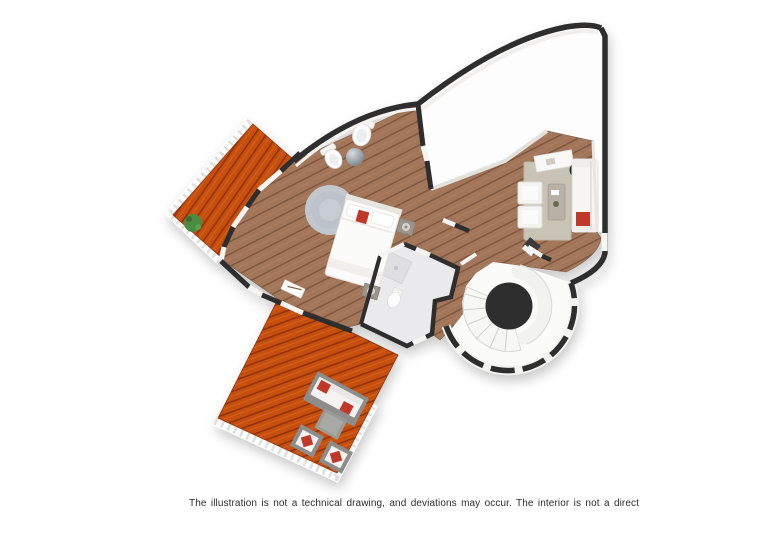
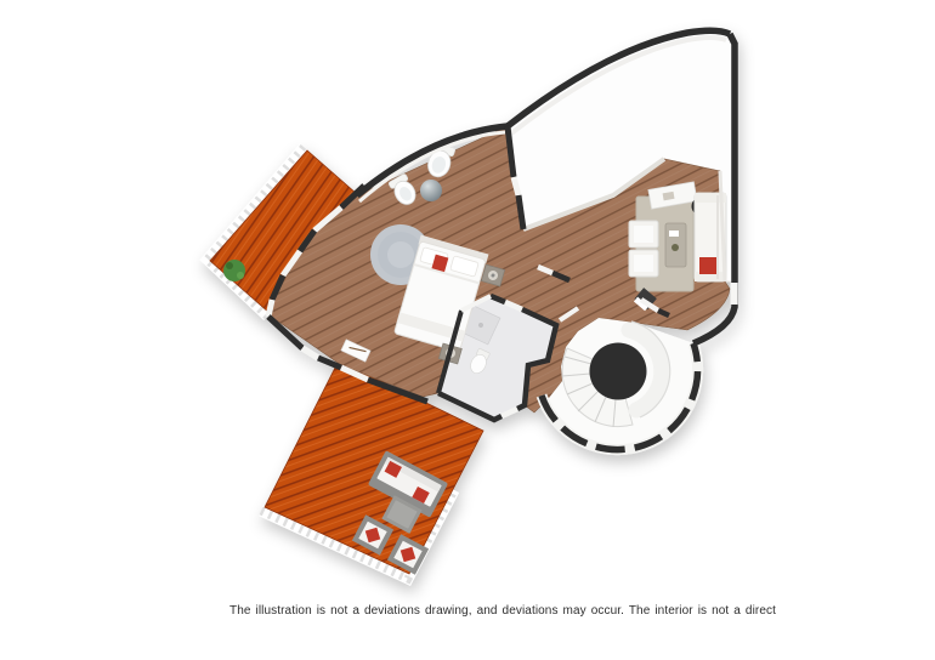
- The illustration is not a technical drawing, and deviations may occur. The interior is not a direct
+ The illustration is not a deviations drawing, and deviations may occur. The interior is not a direct
